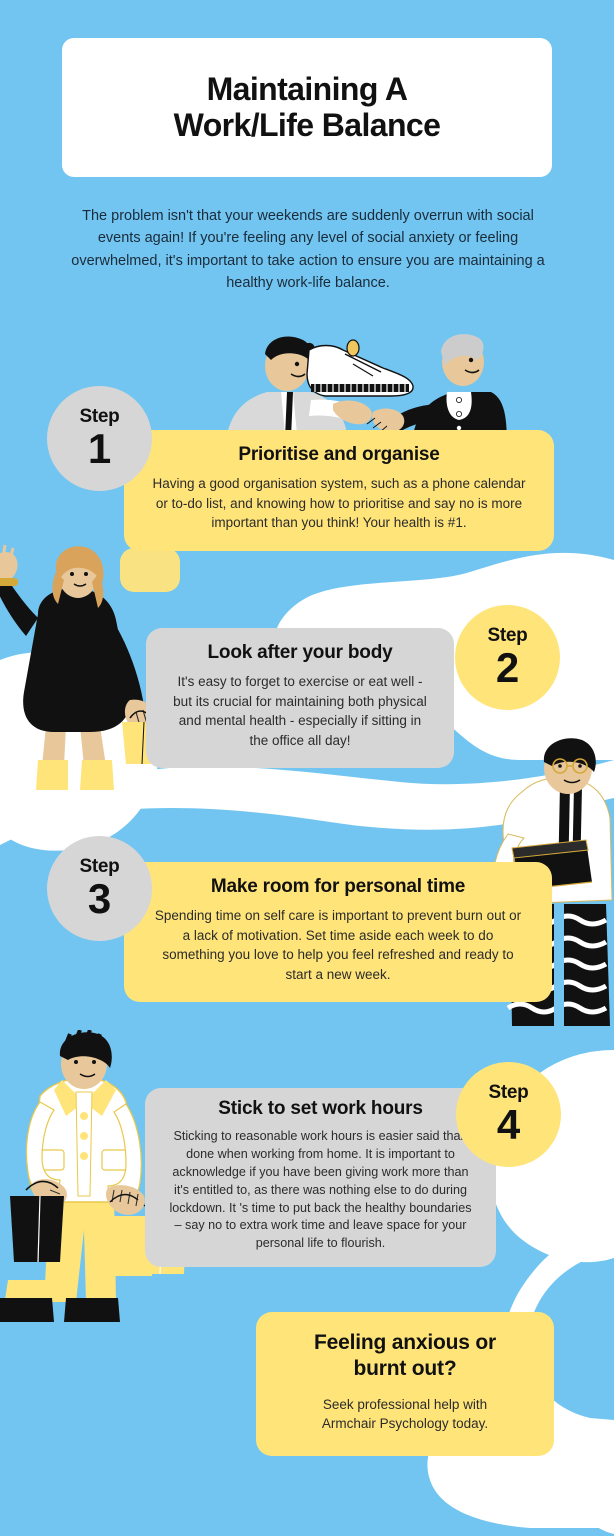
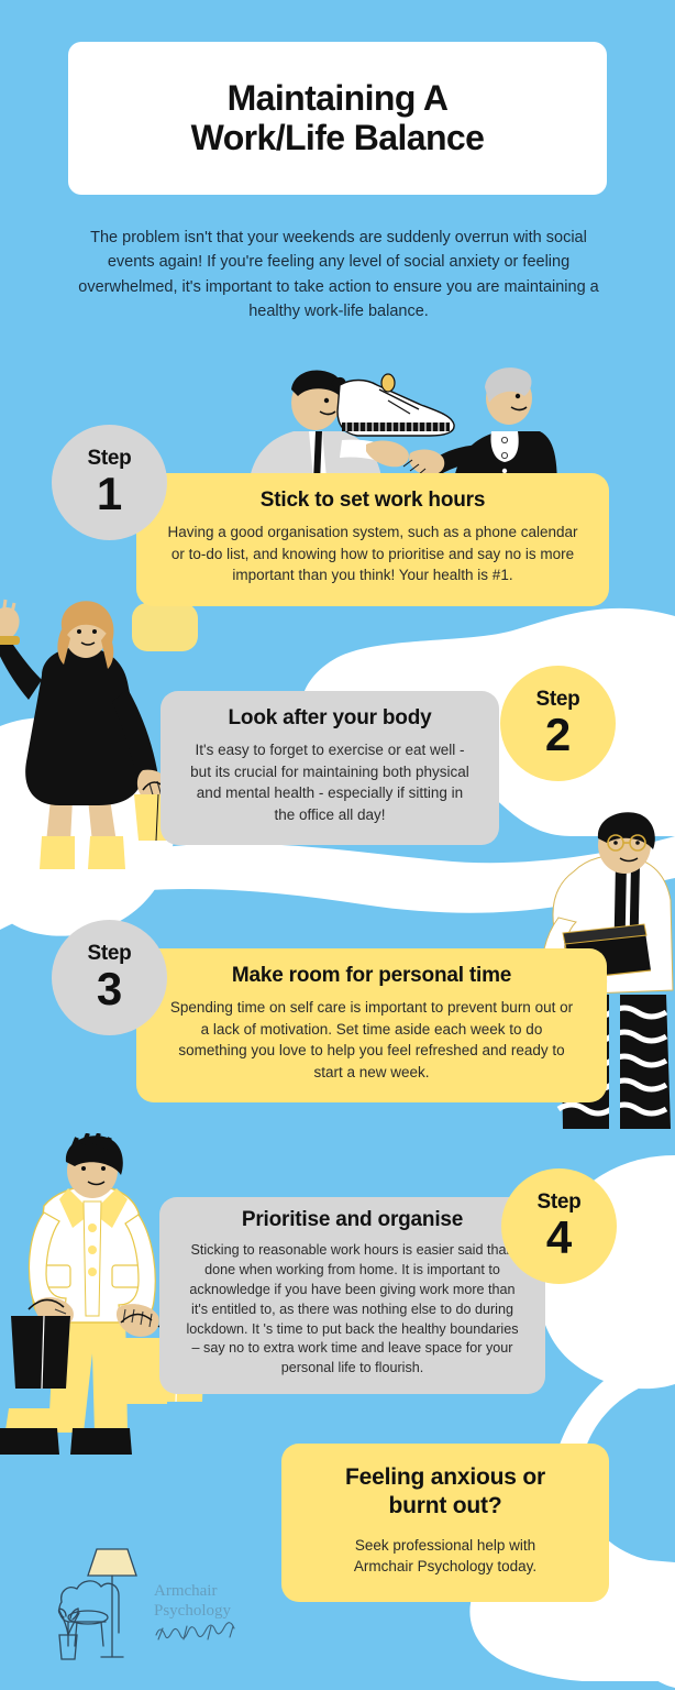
  Maintaining A
  Work/Life Balance
  The problem isn't that your weekends are suddenly overrun with social events again! If you're feeling any level of social anxiety or feeling overwhelmed, it's important to take action to ensure you are maintaining a healthy work-life balance.
  Step
  1
- Prioritise and organise
+ Stick to set work hours
  Having a good organisation system, such as a phone calendar or to-do list, and knowing how to prioritise and say no is more important than you think! Your health is #1.
  Look after your body
  It's easy to forget to exercise or eat well - but its crucial for maintaining both physical and mental health - especially if sitting in the office all day!
  Step
  2
  Step
  3
  Make room for personal time
  Spending time on self care is important to prevent burn out or a lack of motivation. Set time aside each week to do something you love to help you feel refreshed and ready to start a new week.
- Stick to set work hours
+ Prioritise and organise
  Sticking to reasonable work hours is easier said tha done when working from home. It is important to acknowledge if you have been giving work more than it's entitled to, as there was nothing else to do during lockdown. It 's time to put back the healthy boundaries – say no to extra work time and leave space for your personal life to flourish.
  Step
  4
  Feeling anxious or
  burnt out?
  Seek professional help with
  Armchair Psychology today.
+ Armchair
+ Psychology
